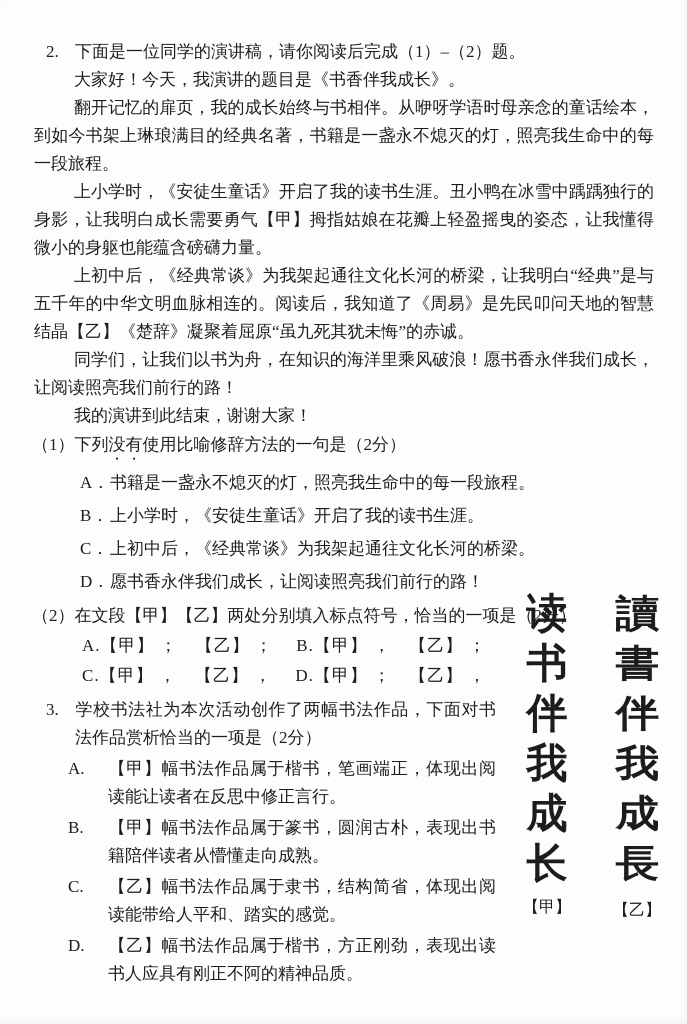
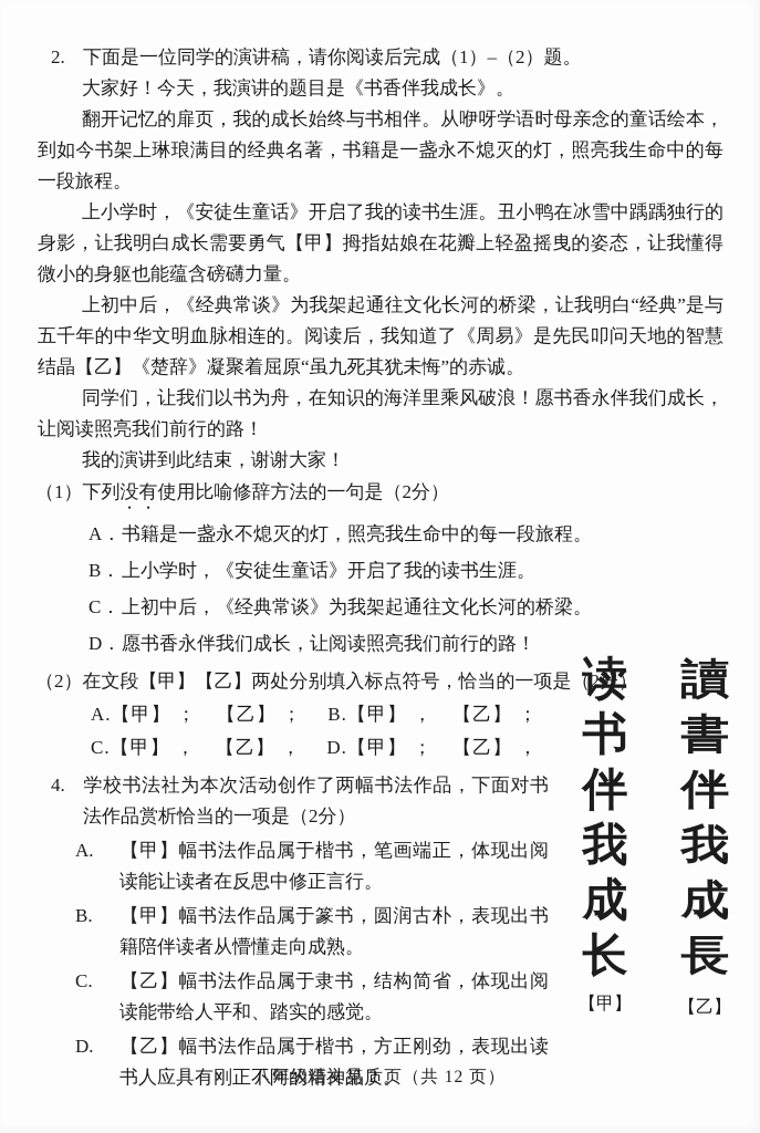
  2. 下面是一位同学的演讲稿，请你阅读后完成（1）–（2）题。
  大家好！今天，我演讲的题目是《书香伴我成长》。
  翻开记忆的扉页，我的成长始终与书相伴。从咿呀学语时母亲念的童话绘本，到如今书架上琳琅满目的经典名著，书籍是一盏永不熄灭的灯，照亮我生命中的每一段旅程。
  上小学时，《安徒生童话》开启了我的读书生涯。丑小鸭在冰雪中踽踽独行的身影，让我明白成长需要勇气【甲】拇指姑娘在花瓣上轻盈摇曳的姿态，让我懂得微小的身躯也能蕴含磅礴力量。
  上初中后，《经典常谈》为我架起通往文化长河的桥梁，让我明白“经典”是与五千年的中华文明血脉相连的。阅读后，我知道了《周易》是先民叩问天地的智慧结晶【乙】《楚辞》凝聚着屈原“虽九死其犹未悔”的赤诚。
  同学们，让我们以书为舟，在知识的海洋里乘风破浪！愿书香永伴我们成长，让阅读照亮我们前行的路！
  我的演讲到此结束，谢谢大家！
  （1）下列没有使用比喻修辞方法的一句是（2分）
  A．书籍是一盏永不熄灭的灯，照亮我生命中的每一段旅程。
  B．上小学时，《安徒生童话》开启了我的读书生涯。
  C．上初中后，《经典常谈》为我架起通往文化长河的桥梁。
  D．愿书香永伴我们成长，让阅读照亮我们前行的路！
  （2）在文段【甲】【乙】两处分别填入标点符号，恰当的一项是（2分）
  A.【甲】 ； 【乙】 ； B.【甲】 ， 【乙】 ；
  C.【甲】 ， 【乙】 ， D.【甲】 ； 【乙】 ，
- 3. 学校书法社为本次活动创作了两幅书法作品，下面对书法作品赏析恰当的一项是（2分）
+ 4. 学校书法社为本次活动创作了两幅书法作品，下面对书法作品赏析恰当的一项是（2分）
  A. 【甲】幅书法作品属于楷书，笔画端正，体现出阅读能让读者在反思中修正言行。
  B. 【甲】幅书法作品属于篆书，圆润古朴，表现出书籍陪伴读者从懵懂走向成熟。
  C. 【乙】幅书法作品属于隶书，结构简省，体现出阅读能带给人平和、踏实的感觉。
  D. 【乙】幅书法作品属于楷书，方正刚劲，表现出读书人应具有刚正不阿的精神品质。
  读
  书
  伴
  我
  成
  长
  【甲】
  讀
  書
  伴
  我
  成
  長
  【乙】
+ 八年级语文第 2 页（共 12 页）
